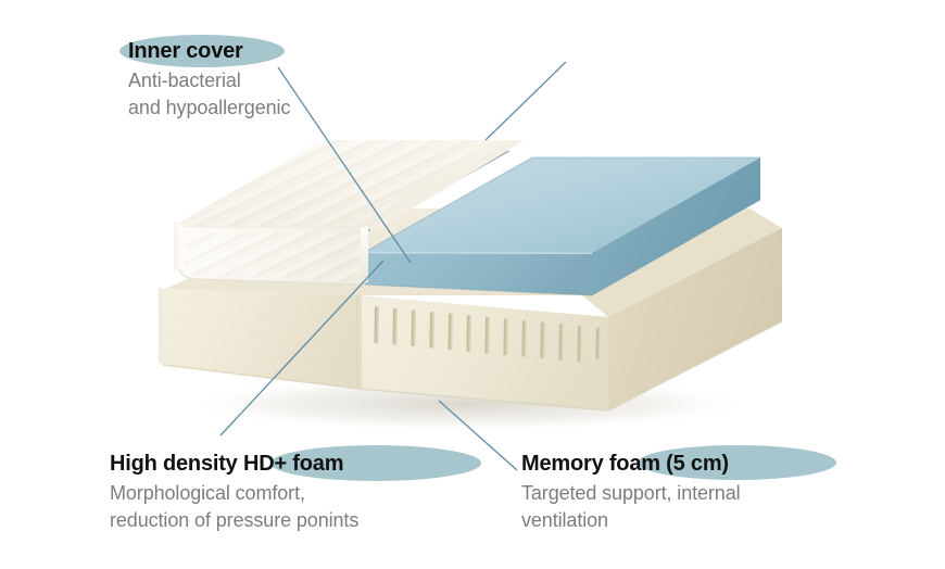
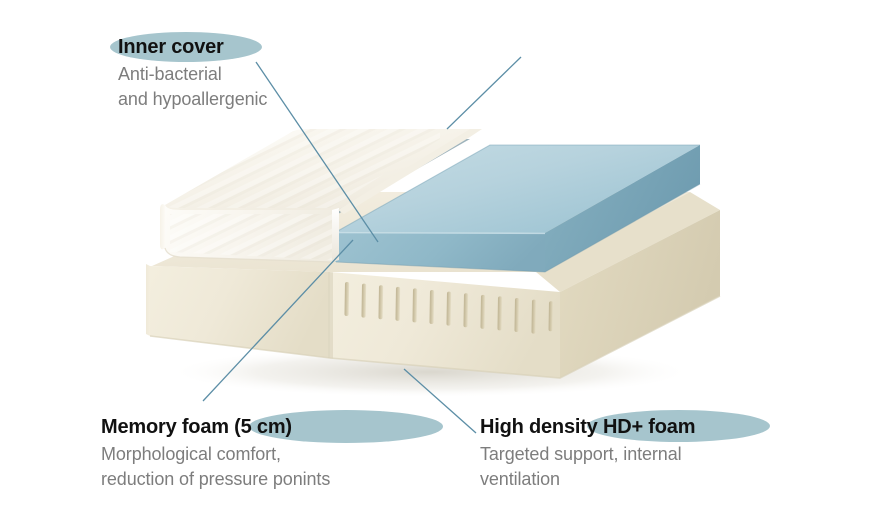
  Inner cover
  Anti-bacterial
  and hypoallergenic
- High density HD+ foam
+ Memory foam (5 cm)
  Morphological comfort,
  reduction of pressure ponints
- Memory foam (5 cm)
+ High density HD+ foam
  Targeted support, internal
  ventilation
